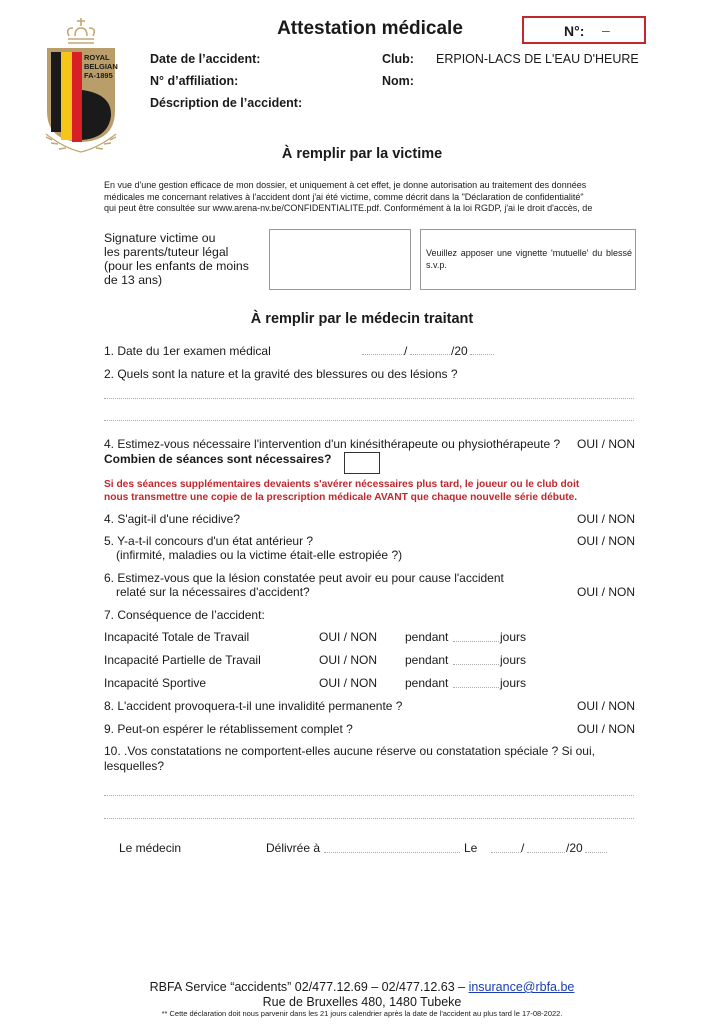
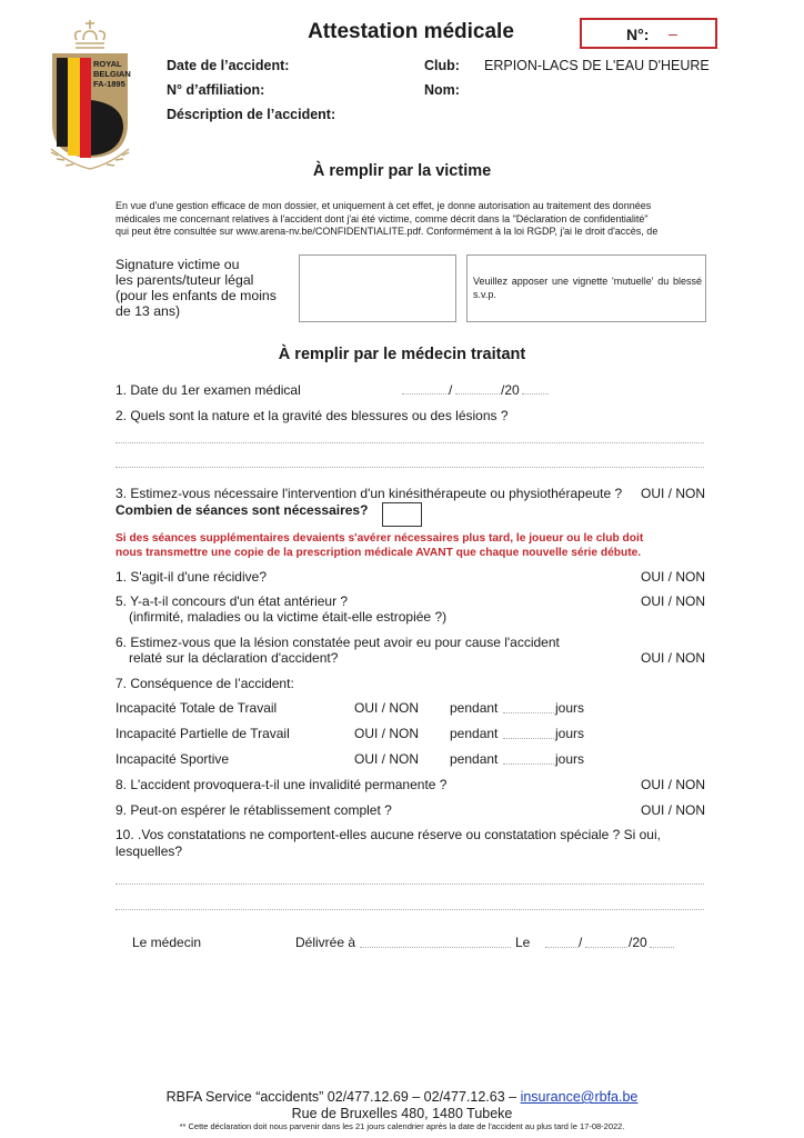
  ROYAL
  BELGIAN
  FA-1895
  Attestation médicale
  N°:
  –
  Date de l’accident:
  N° d’affiliation:
  Déscription de l’accident:
  Club:
  ERPION-LACS DE L'EAU D'HEURE
  Nom:
  À remplir par la victime
  En vue d'une gestion efficace de mon dossier, et uniquement à cet effet, je donne autorisation au traitement des données
  médicales me concernant relatives à l'accident dont j'ai été victime, comme décrit dans la "Déclaration de confidentialité"
  qui peut être consultée sur www.arena-nv.be/CONFIDENTIALITE.pdf. Conformément à la loi RGDP, j'ai le droit d'accès, de
  Signature victime ou
  les parents/tuteur légal
  (pour les enfants de moins
  de 13 ans)
  Veuillez apposer une vignette 'mutuelle' du blessé s.v.p.
  À remplir par le médecin traitant
  1. Date du 1er examen médical
  /
  /20
  2. Quels sont la nature et la gravité des blessures ou des lésions ?
- 4. Estimez-vous nécessaire l'intervention d'un kinésithérapeute ou physiothérapeute ?
+ 3. Estimez-vous nécessaire l'intervention d'un kinésithérapeute ou physiothérapeute ?
  OUI / NON
  Combien de séances sont nécessaires?
  Si des séances supplémentaires devaients s'avérer nécessaires plus tard, le joueur ou le club doit
  nous transmettre une copie de la prescription médicale AVANT que chaque nouvelle série débute.
- 4. S'agit-il d'une récidive?
+ 1. S'agit-il d'une récidive?
  OUI / NON
  5. Y-a-t-il concours d'un état antérieur ?
  (infirmité, maladies ou la victime était-elle estropiée ?)
  OUI / NON
  6. Estimez-vous que la lésion constatée peut avoir eu pour cause l'accident
- relaté sur la nécessaires d'accident?
+ relaté sur la déclaration d'accident?
  OUI / NON
  7. Conséquence de l’accident:
  Incapacité Totale de Travail
  OUI / NON
  pendant
  jours
  Incapacité Partielle de Travail
  OUI / NON
  pendant
  jours
  Incapacité Sportive
  OUI / NON
  pendant
  jours
  8. L'accident provoquera-t-il une invalidité permanente ?
  OUI / NON
  9. Peut-on espérer le rétablissement complet ?
  OUI / NON
  10. .Vos constatations ne comportent-elles aucune réserve ou constatation spéciale ? Si oui,
  lesquelles?
  Le médecin
  Délivrée à
  Le
  /
  /20
  RBFA Service “accidents” 02/477.12.69 – 02/477.12.63 – insurance@rbfa.be
  Rue de Bruxelles 480, 1480 Tubeke
  ** Cette déclaration doit nous parvenir dans les 21 jours calendrier après la date de l'accident au plus tard le 17-08-2022.
